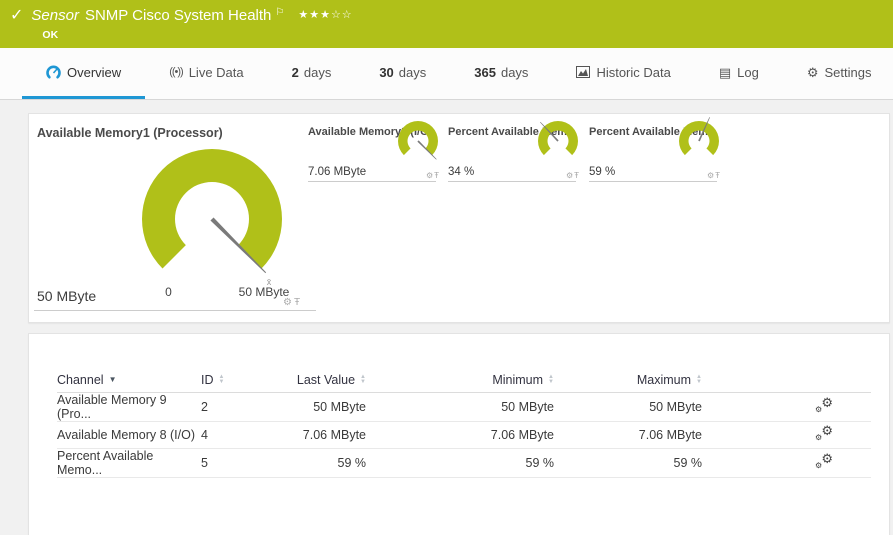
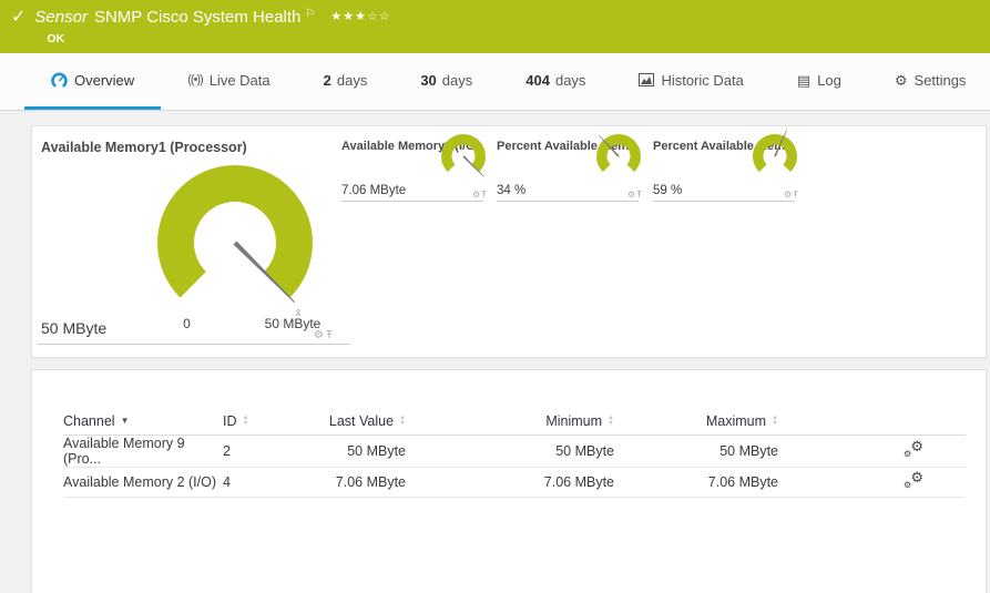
  ✓
  Sensor
  SNMP Cisco System Health
  ⚐
  ★★★☆☆
  OK
  Overview
  ((•))
  Live Data
  2
  days
  30
  days
- 365
+ 404
  days
  Historic Data
  ▤
  Log
  ⚙
  Settings
  Available Memory1 (Processor)
  x̄
  0
  50 MByte
  50 MByte
  ⚙Ŧ
  Available MemoryI/
  7.06 MByte
  ⚙Ŧ
  Percent Availableem
  34 %
  ⚙Ŧ
  Percent Availablee
  59 %
  ⚙Ŧ
  Channel ▼	ID	Last Value	Minimum	Maximum
  Available Memory 9 (Pro...	2	50 MByte	50 MByte	50 MByte	⚙⚙
- Available Memory 8 (I/O)	4	7.06 MByte	7.06 MByte	7.06 MByte	⚙⚙
+ Available Memory 2 (I/O)	4	7.06 MByte	7.06 MByte	7.06 MByte	⚙⚙
- Percent Available Memo...	5	59 %	59 %	59 %	⚙⚙
